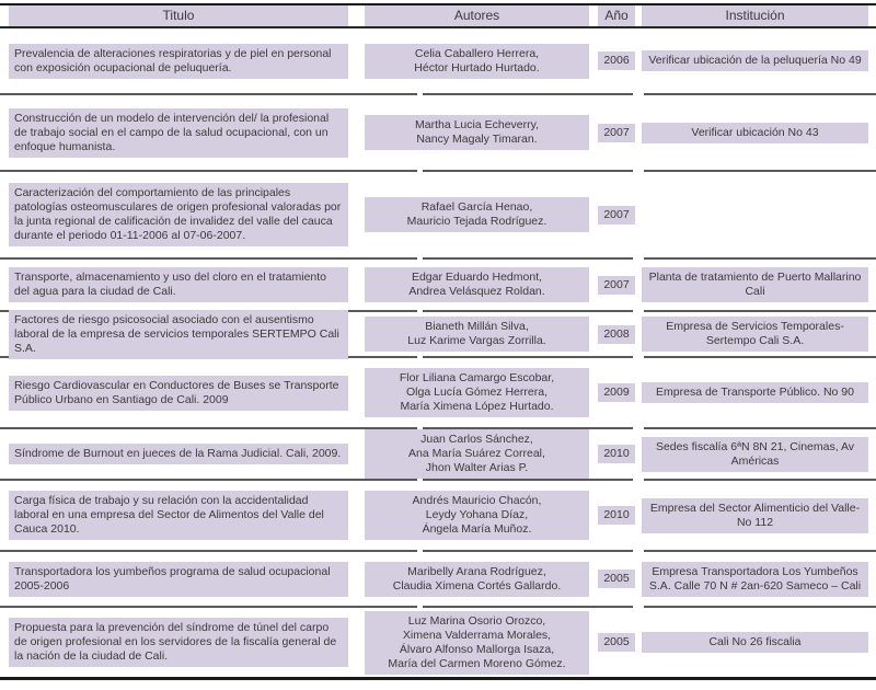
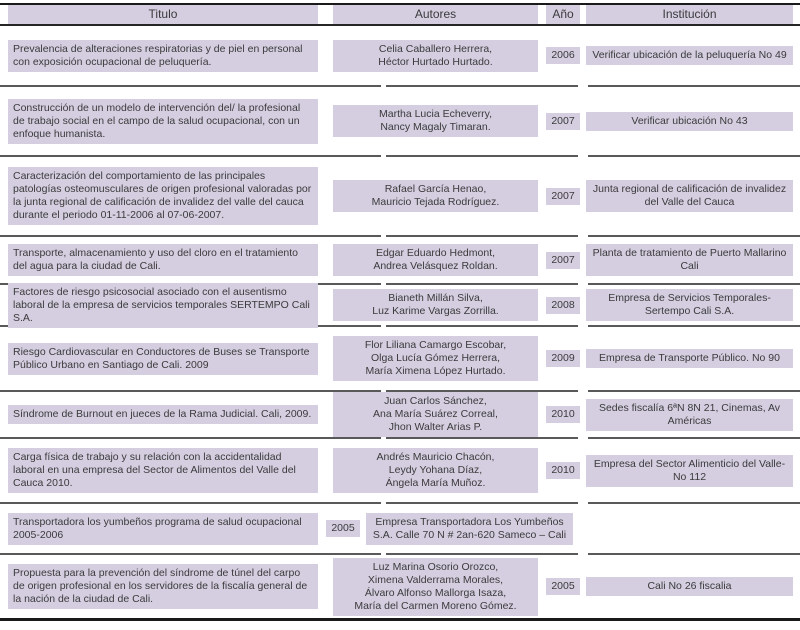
  Titulo
  Autores
  Año
  Institución
  Prevalencia de alteraciones respiratorias y de piel en personal con exposición ocupacional de peluquería.
  Celia Caballero Herrera,
  Héctor Hurtado Hurtado.
  2006
  Verificar ubicación de la peluquería No 49
  Construcción de un modelo de intervención del/ la profesional de trabajo social en el campo de la salud ocupacional, con un enfoque humanista.
  Martha Lucia Echeverry,
  Nancy Magaly Timaran.
  2007
  Verificar ubicación No 43
  Caracterización del comportamiento de las principales patologías osteomusculares de origen profesional valoradas por la junta regional de calificación de invalidez del valle del cauca durante el periodo 01-11-2006 al 07-06-2007.
  Rafael García Henao,
  Mauricio Tejada Rodríguez.
  2007
+ Junta regional de calificación de invalidez del Valle del Cauca
  Transporte, almacenamiento y uso del cloro en el tratamiento del agua para la ciudad de Cali.
  Edgar Eduardo Hedmont,
  Andrea Velásquez Roldan.
  2007
  Planta de tratamiento de Puerto Mallarino Cali
  Factores de riesgo psicosocial asociado con el ausentismo laboral de la empresa de servicios temporales SERTEMPO Cali S.A.
  Bianeth Millán Silva,
  Luz Karime Vargas Zorrilla.
  2008
  Empresa de Servicios Temporales- Sertempo Cali S.A.
  Riesgo Cardiovascular en Conductores de Buses se Transporte Público Urbano en Santiago de Cali. 2009
  Flor Liliana Camargo Escobar,
  Olga Lucía Gómez Herrera,
  María Ximena López Hurtado.
  2009
  Empresa de Transporte Público. No 90
  Síndrome de Burnout en jueces de la Rama Judicial. Cali, 2009.
  Juan Carlos Sánchez,
  Ana María Suárez Correal,
  Jhon Walter Arias P.
  2010
  Sedes fiscalía 6ªN 8N 21, Cinemas, Av Américas
  Carga física de trabajo y su relación con la accidentalidad laboral en una empresa del Sector de Alimentos del Valle del Cauca 2010.
  Andrés Mauricio Chacón,
  Leydy Yohana Díaz,
  Ángela María Muñoz.
  2010
  Empresa del Sector Alimenticio del Valle- No 112
  Transportadora los yumbeños programa de salud ocupacional 2005-2006
- Maribelly Arana Rodríguez,
- Claudia Ximena Cortés Gallardo.
  2005
  Empresa Transportadora Los Yumbeños S.A. Calle 70 N # 2an-620 Sameco – Cali
  Propuesta para la prevención del síndrome de túnel del carpo de origen profesional en los servidores de la fiscalía general de la nación de la ciudad de Cali.
  Luz Marina Osorio Orozco,
  Ximena Valderrama Morales,
  Álvaro Alfonso Mallorga Isaza,
  María del Carmen Moreno Gómez.
  2005
  Cali No 26 fiscalia
